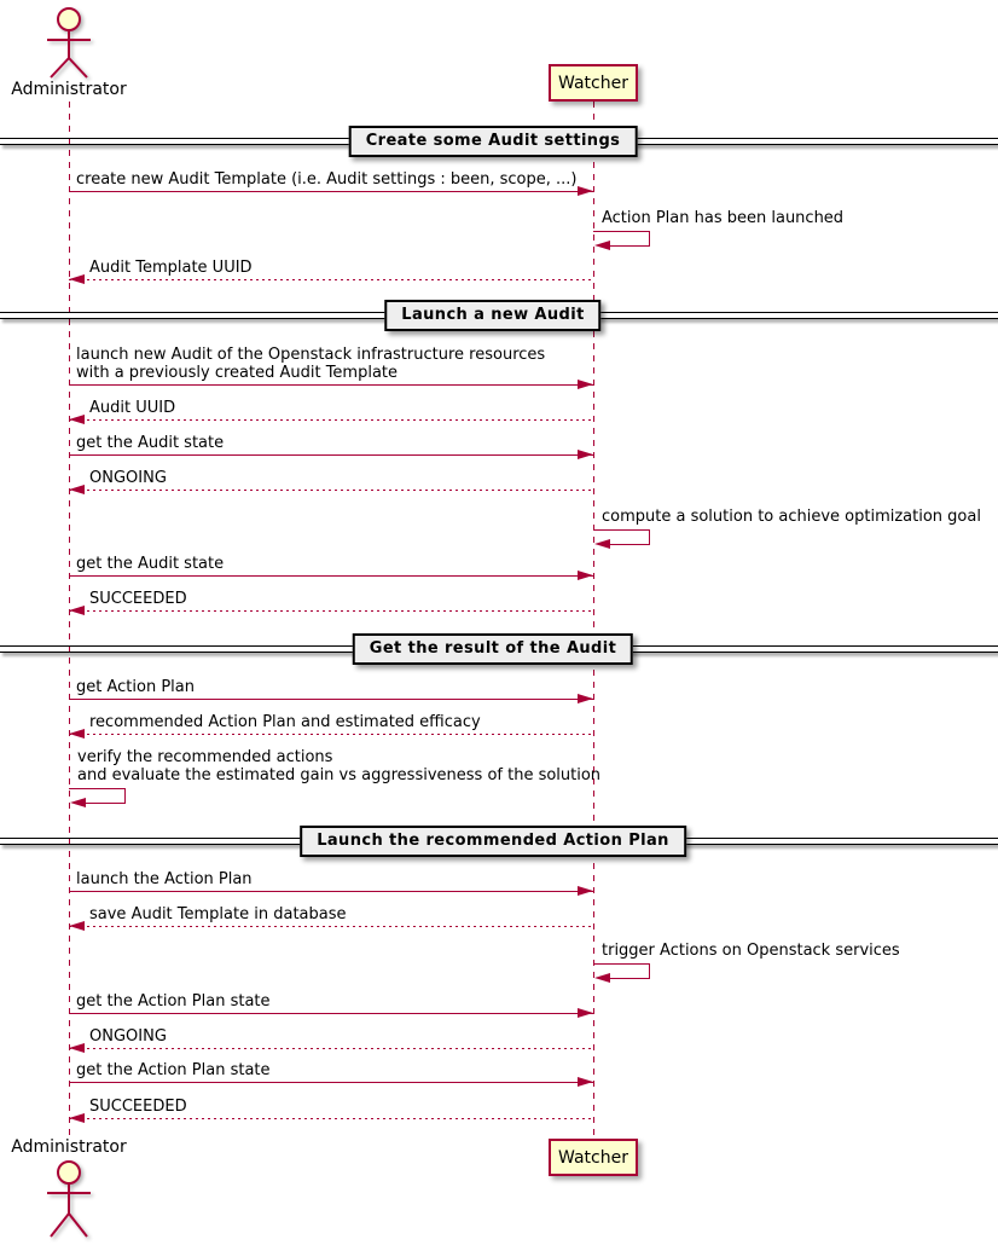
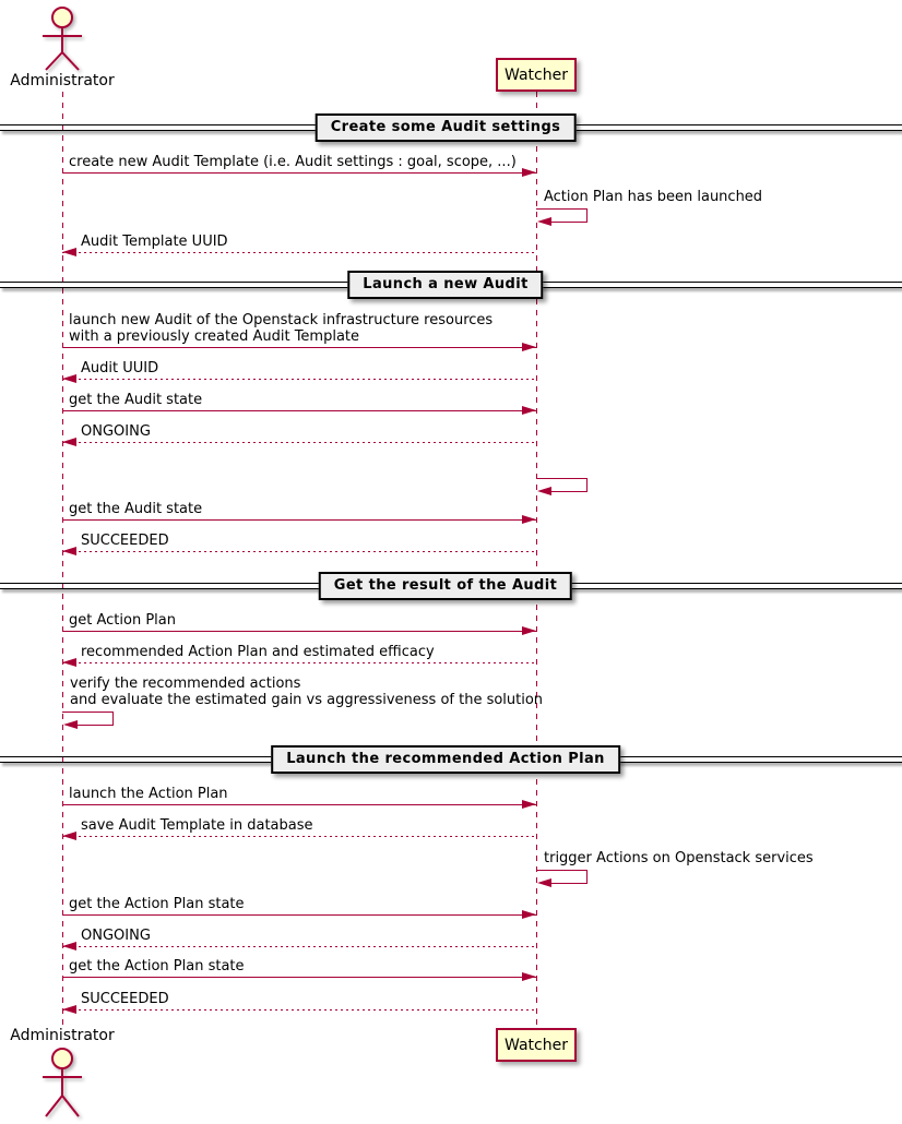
  Administrator
  Watcher
  Watcher
  Administrator
  Create some Audit settings
- create new Audit Template (i.e. Audit settings : been, scope, ...)
+ create new Audit Template (i.e. Audit settings : goal, scope, ...)
  Action Plan has been launched
  Audit Template UUID
  Launch a new Audit
  launch new Audit of the Openstack infrastructure resources
  with a previously created Audit Template
  Audit UUID
  get the Audit state
  ONGOING
- compute a solution to achieve optimization goal
  get the Audit state
  SUCCEEDED
  Get the result of the Audit
  get Action Plan
  recommended Action Plan and estimated efficacy
  verify the recommended actions
  and evaluate the estimated gain vs aggressiveness of the solution
  Launch the recommended Action Plan
  launch the Action Plan
  save Audit Template in database
  trigger Actions on Openstack services
  get the Action Plan state
  ONGOING
  get the Action Plan state
  SUCCEEDED
